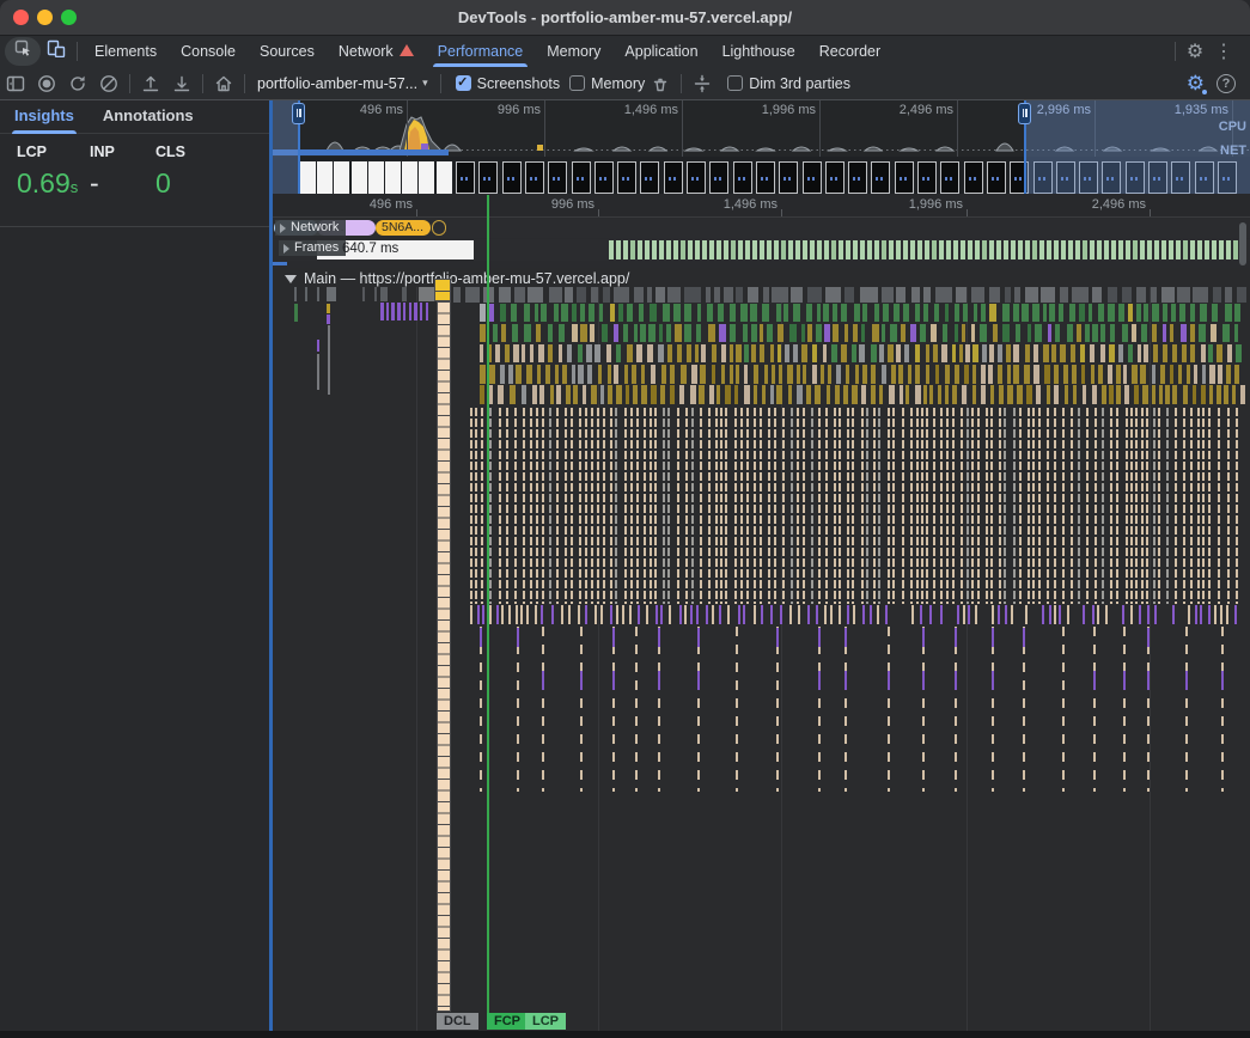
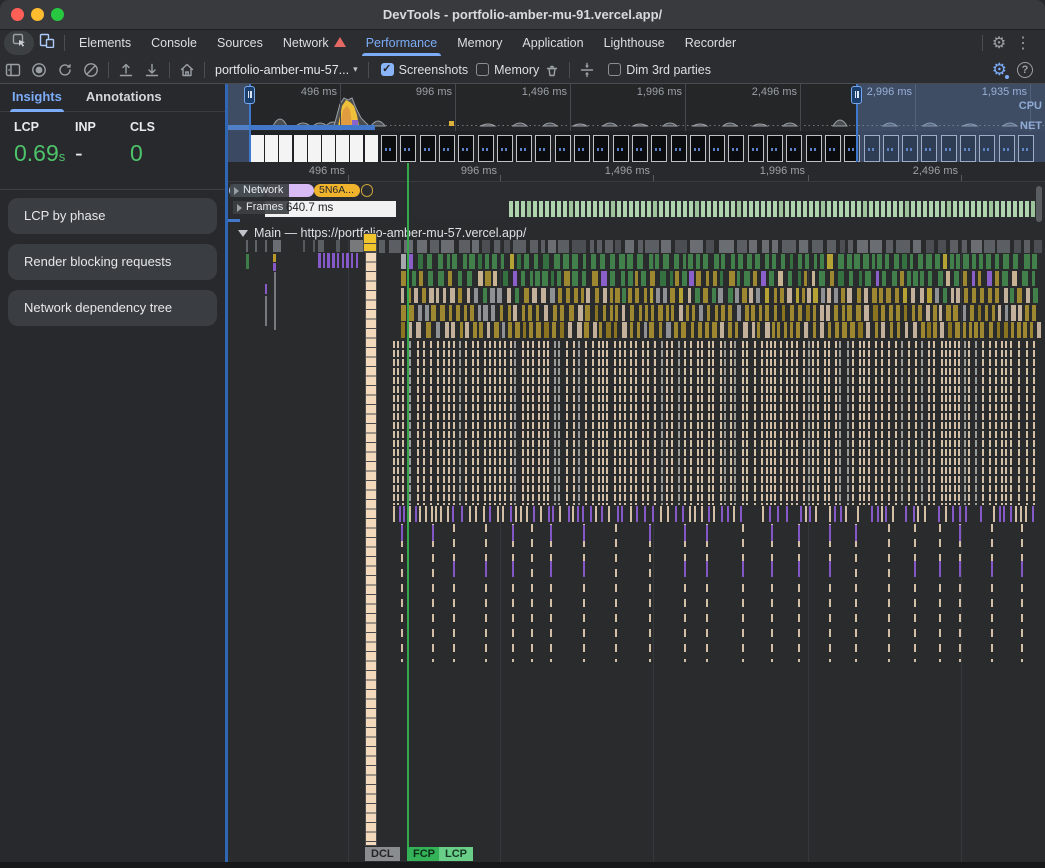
- DevTools - portfolio-amber-mu-57.vercel.app/
+ DevTools - portfolio-amber-mu-91.vercel.app/
  Elements
  Console
  Sources
  Network
  Performance
  Memory
  Application
  Lighthouse
  Recorder
  ⚙
  ⋮
  portfolio-amber-mu-57...
  ▾
  Screenshots
  Memory
  Dim 3rd parties
  ⚙
  ?
  Insights
  Annotations
  LCP
  0.69s
  INP
  -
  CLS
  0
+ LCP by phase
+ Render blocking requests
+ Network dependency tree
  496 ms
  996 ms
  1,496 ms
  1,996 ms
  2,496 ms
  2,996 ms
  1,935 ms
  CPU
  NET
  496 ms
  996 ms
  1,496 ms
  1,996 ms
  2,496 ms
  Network
  5N6A...
  Frames
  640.7 ms
  Main — https://portfo-amer-mu-57.vercel.app/
  DCL
  FCP
  LCP
